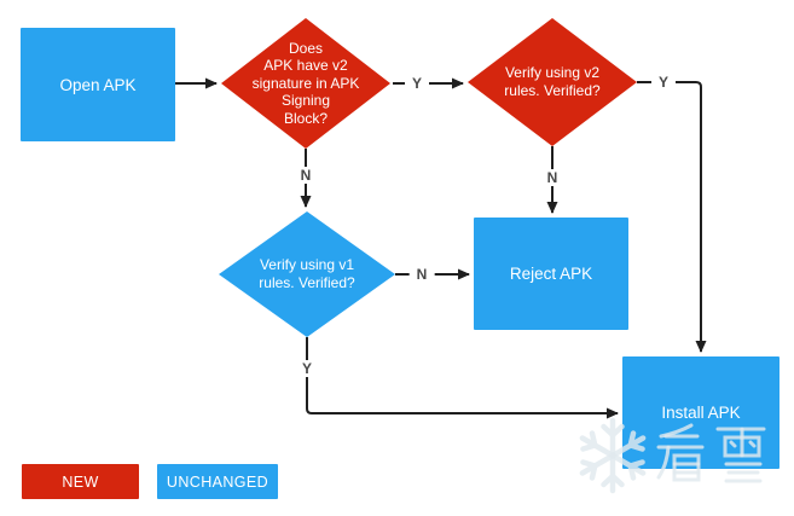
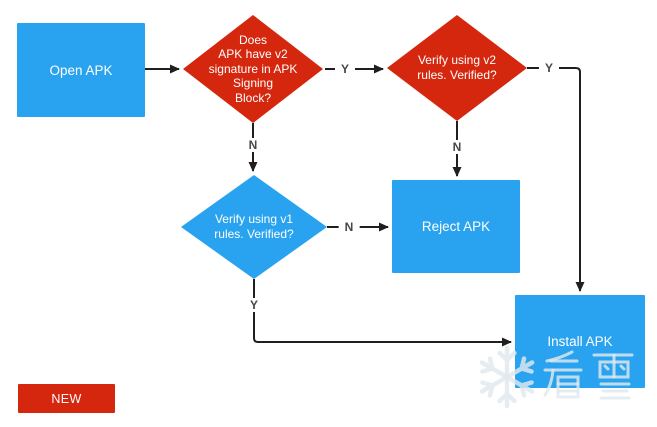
  Open APK
  Does
  APK have v2
  signature in APK
  Signing
  Block?
  Verify using v2
  rules. Verified?
  Verify using v1
  rules. Verified?
  Reject APK
  Install APK
  Y
  N
  Y
  N
  N
  Y
  NEW
- UNCHANGED
